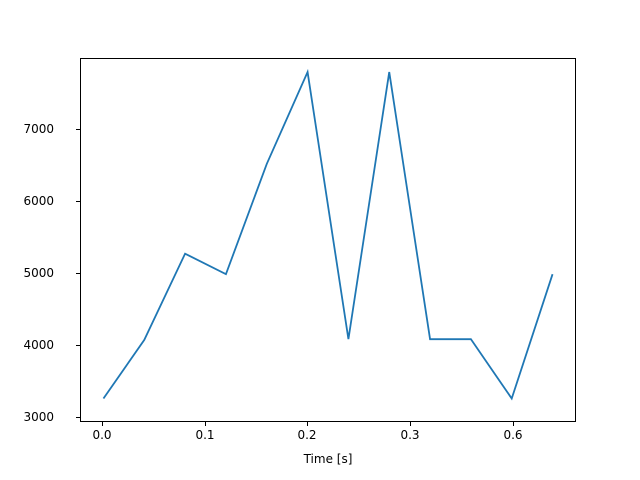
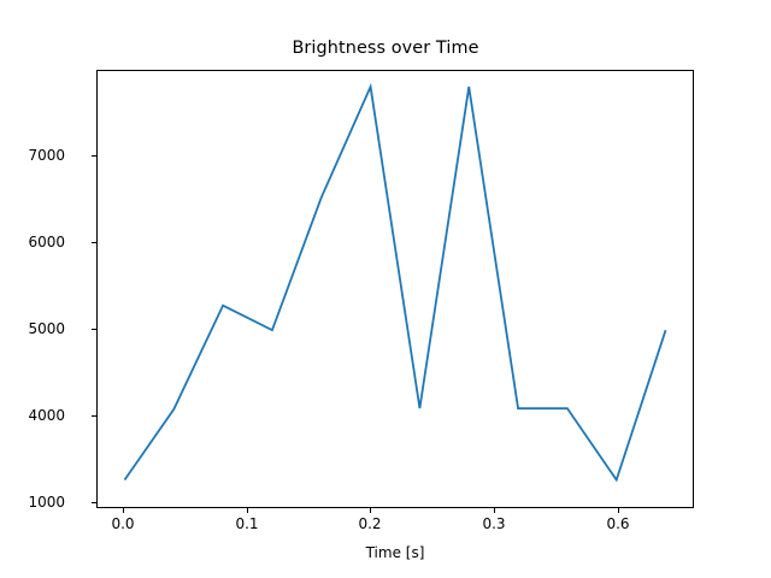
+ Brightness over Time
  Time [s]
  7000
  6000
  5000
  4000
- 3000
+ 1000
  0.0
  0.1
  0.2
  0.3
  0.6
